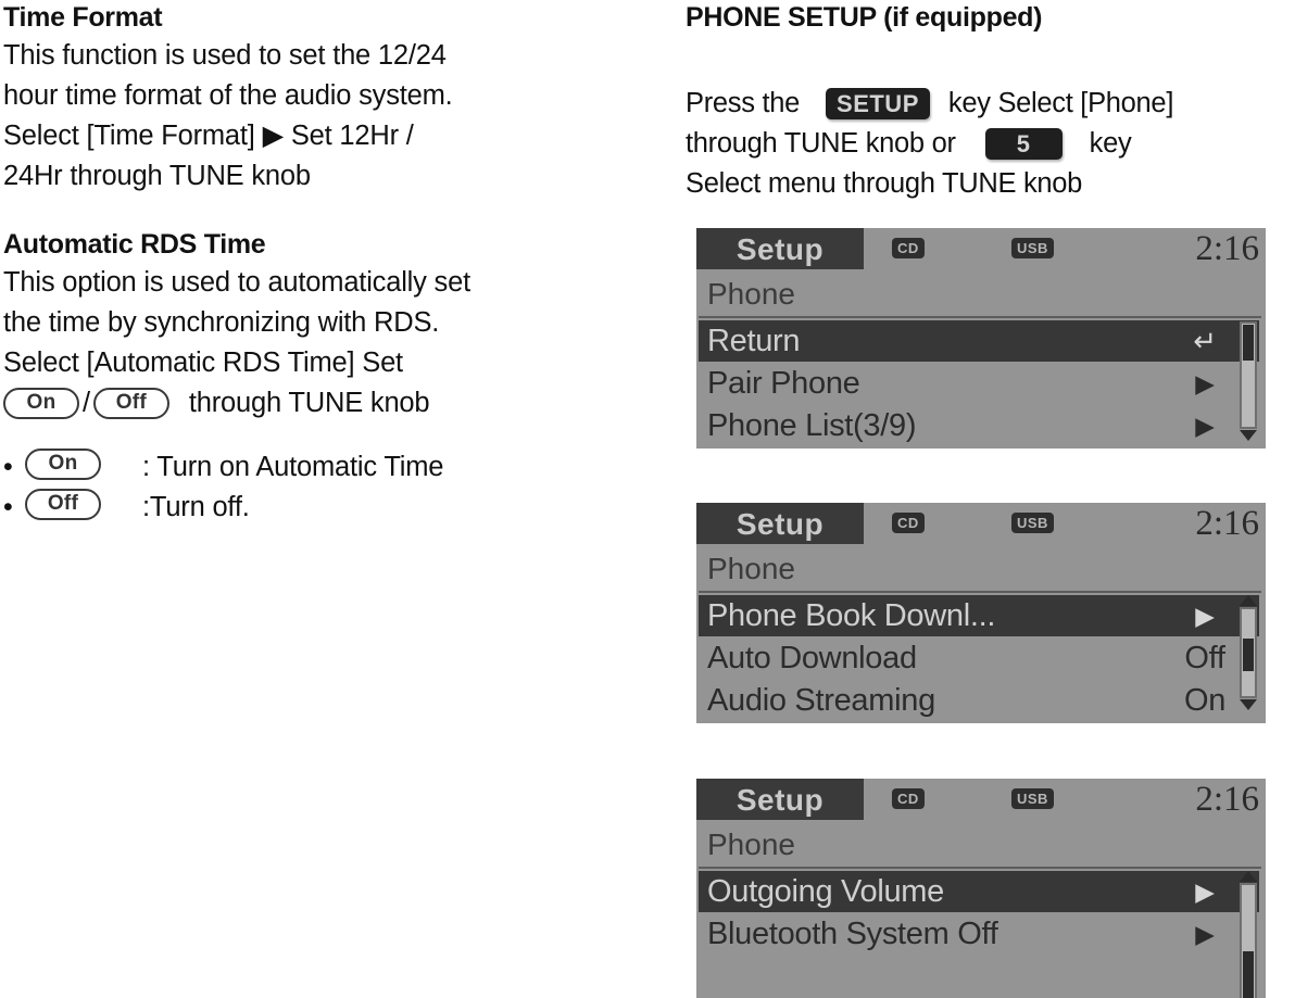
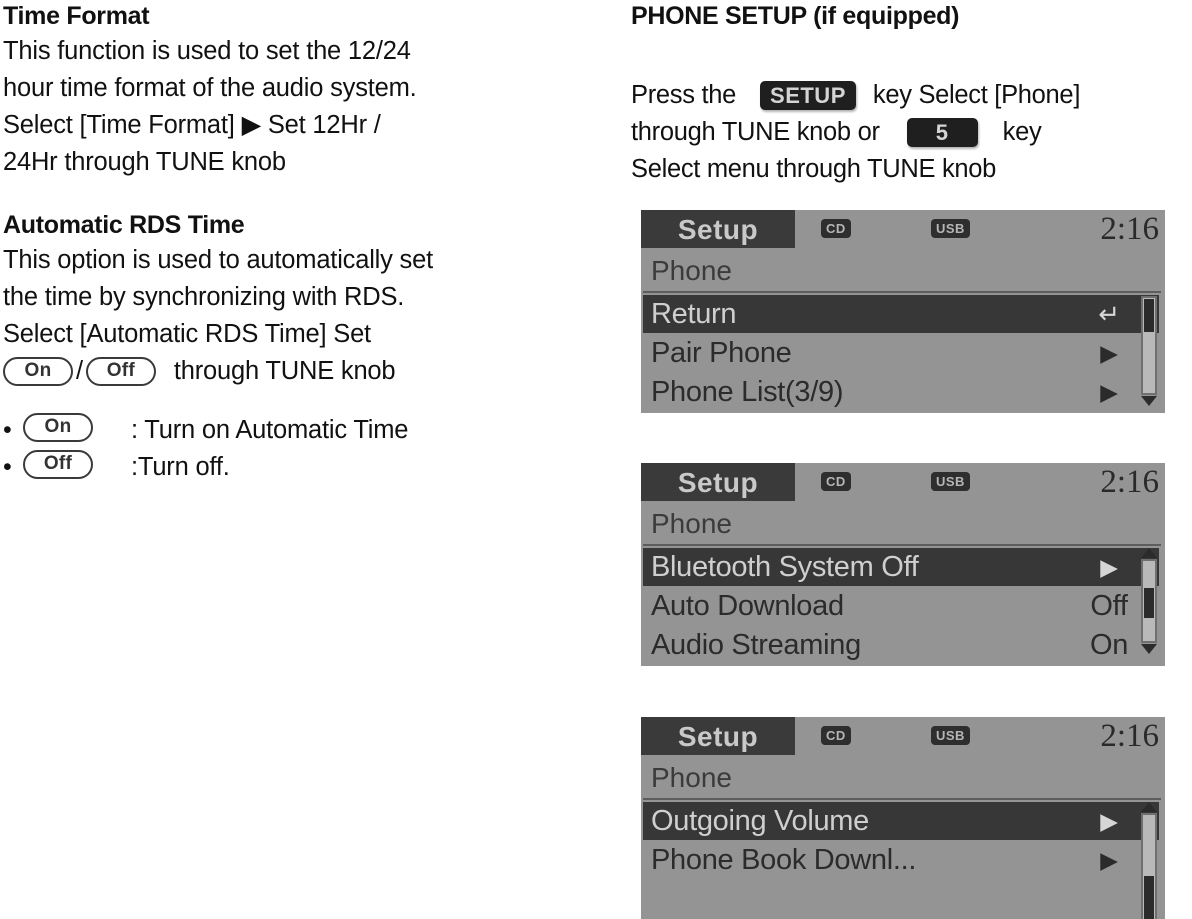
  Time Format
  This function is used to set the 12/24
  hour time format of the audio system.
  Select [Time Format] ▶ Set 12Hr /
  24Hr through TUNE knob
  Automatic RDS Time
  This option is used to automatically set
  the time by synchronizing with RDS.
  Select [Automatic RDS Time] Set
  On
  /
  Off
  through TUNE knob
  •
  On
  : Turn on Automatic Time
  •
  Off
  :Turn off.
  PHONE SETUP (if equipped)
  Press the
  SETUP
  key Select [Phone]
  through TUNE knob or
  5
  key
  Select menu through TUNE knob
  Setup
  CD
  USB
  2:16
  Phone
  Return
  ↵
  Pair Phone
  ▶
  Phone List(3/9)
  ▶
  Setup
  CD
  USB
  2:16
  Phone
- Phone Book Downl...
+ Bluetooth System Off
  ▶
  Auto Download
  Off
  Audio Streaming
  On
  Setup
  CD
  USB
  2:16
  Phone
  Outgoing Volume
  ▶
- Bluetooth System Off
+ Phone Book Downl...
  ▶
